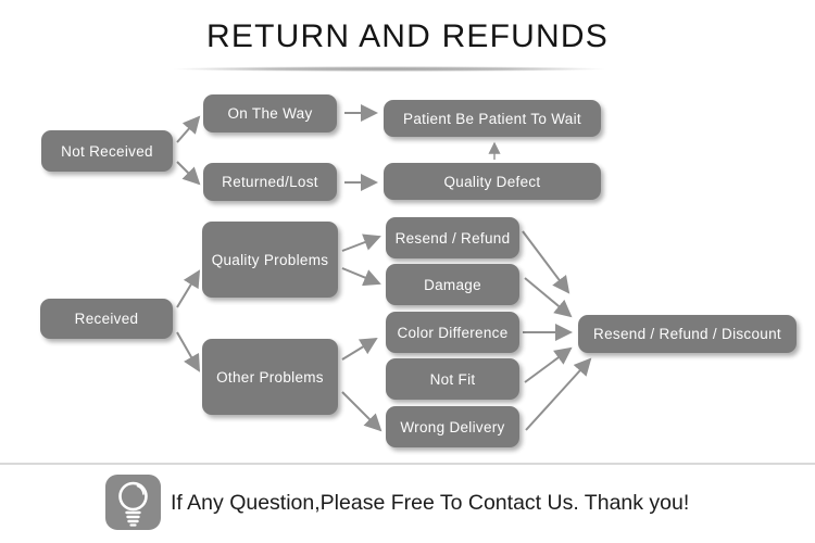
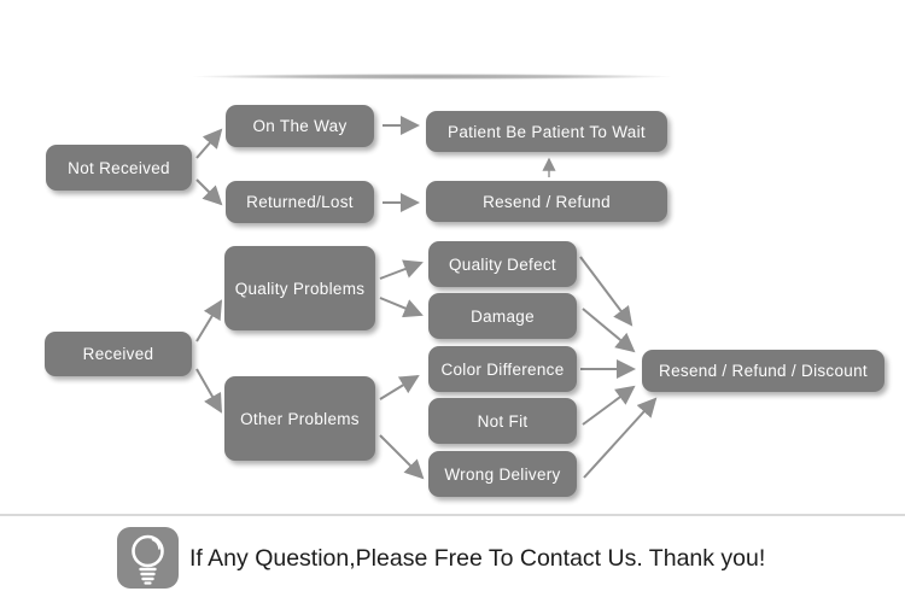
- RETURN AND REFUNDS
  Not Received
  On The Way
  Returned/Lost
  Patient Be Patient To Wait
- Quality Defect
+ Resend / Refund
  Received
  Quality Problems
  Other Problems
- Resend / Refund
+ Quality Defect
  Damage
  Color Difference
  Not Fit
  Wrong Delivery
  Resend / Refund / Discount
  If Any Question,Please Free To Contact Us. Thank you!
